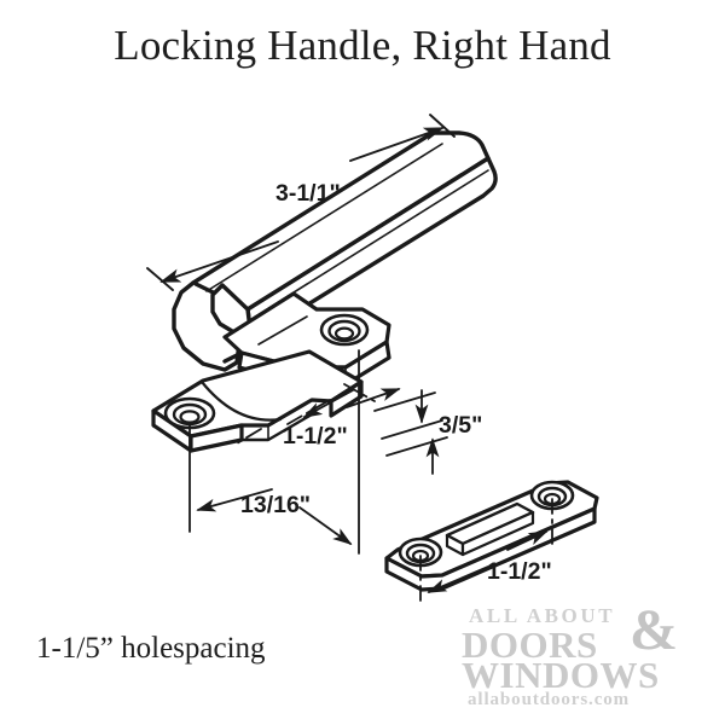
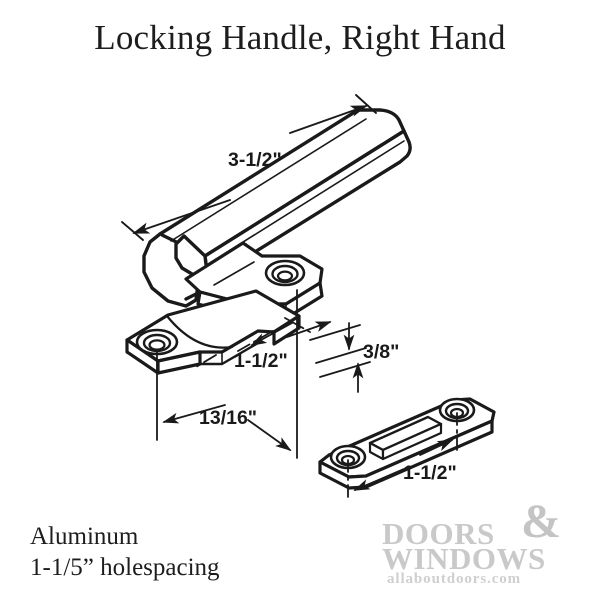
  Locking Handle, Right Hand
- 3-1/1"
+ 3-1/2"
  1-1/2"
  13/16"
- 3/5"
+ 3/8"
  1-1/2"
+ Aluminum
  1-1/5” holespacing
- ALL ABOUT
  DOORS
  &
  WINDOWS
  allaboutdoors.com
